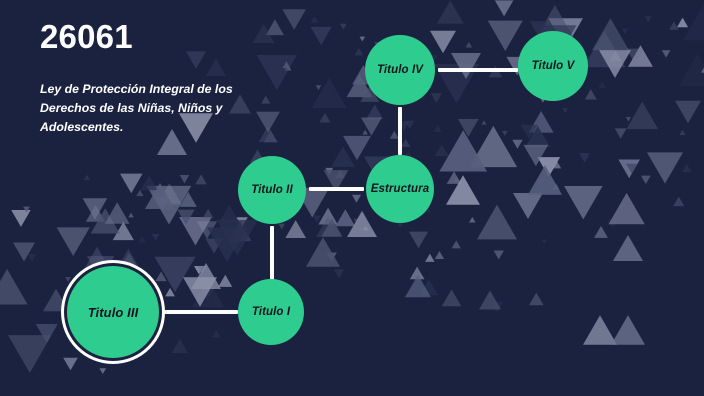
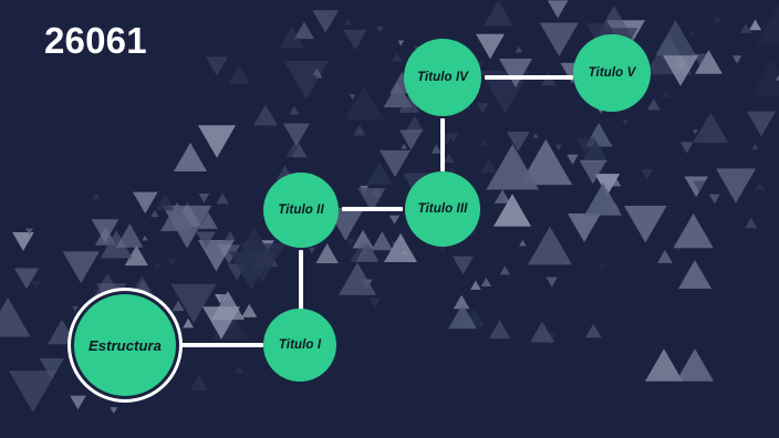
  26061
- Ley de Protección Integral de los Derechos de las Niñas, Niños y Adolescentes.
- Titulo III
+ Estructura
  Titulo I
  Titulo II
- Estructura
+ Titulo III
  Titulo IV
  Titulo V
